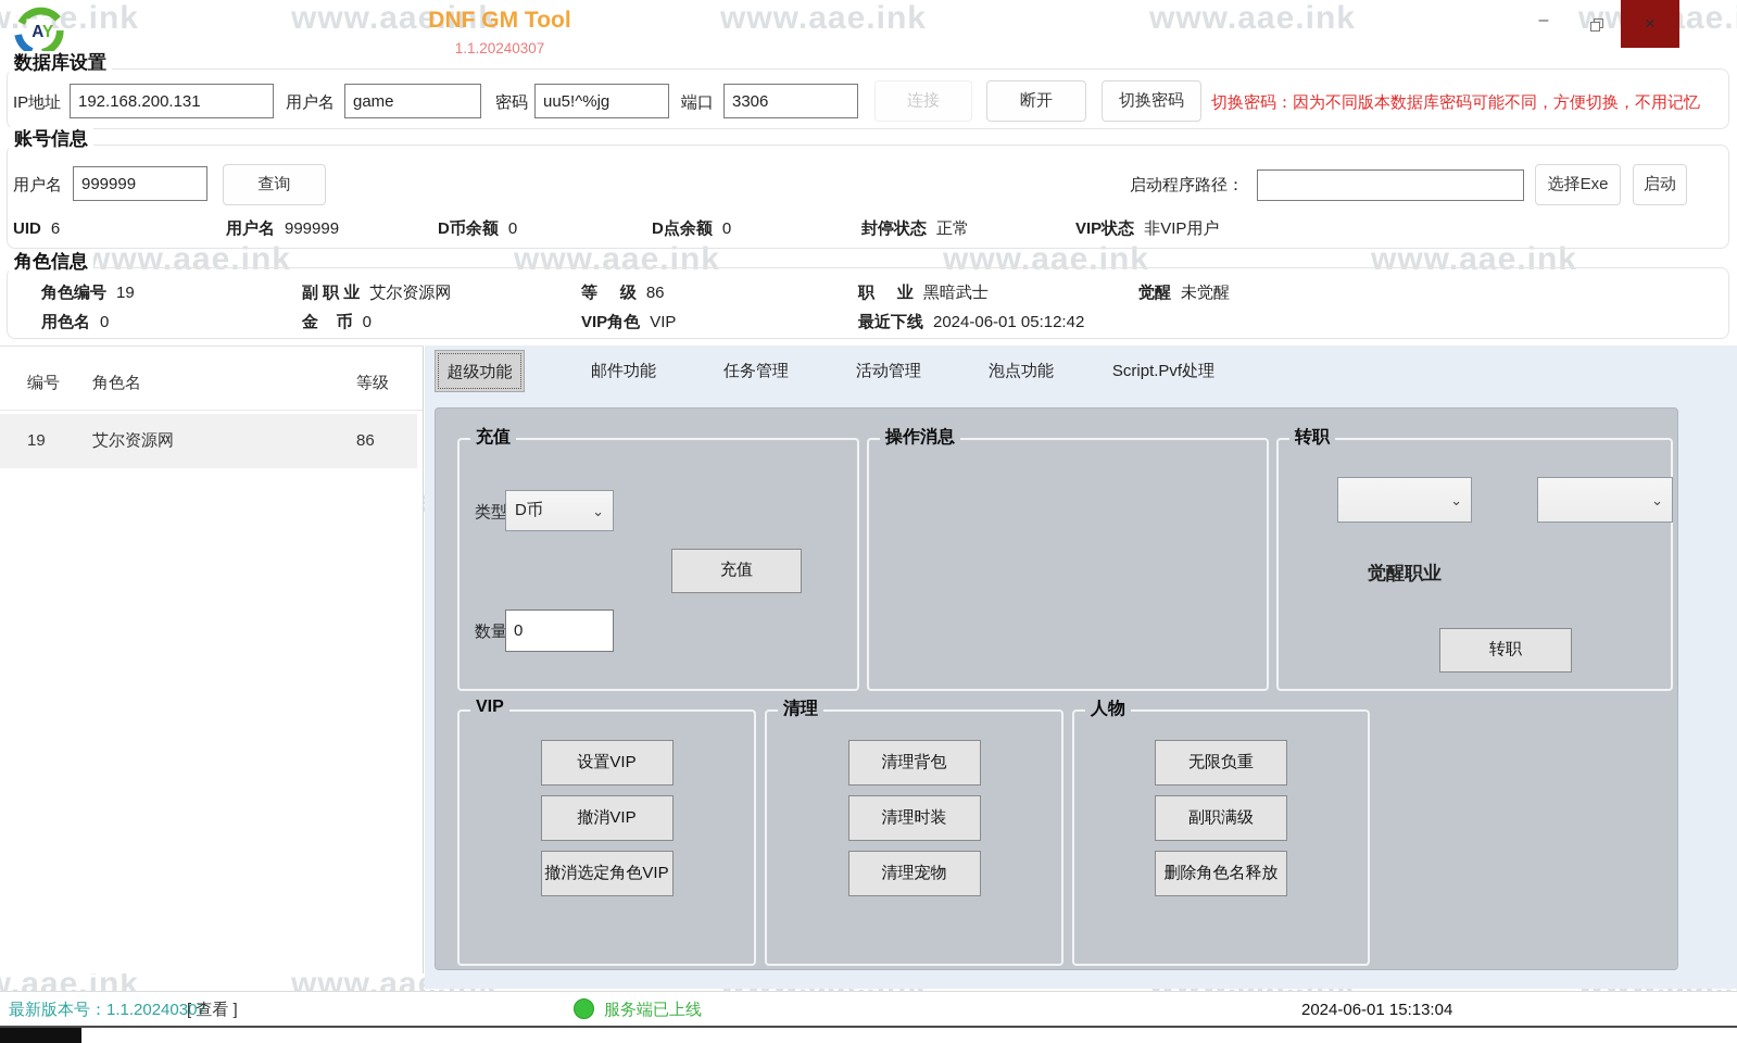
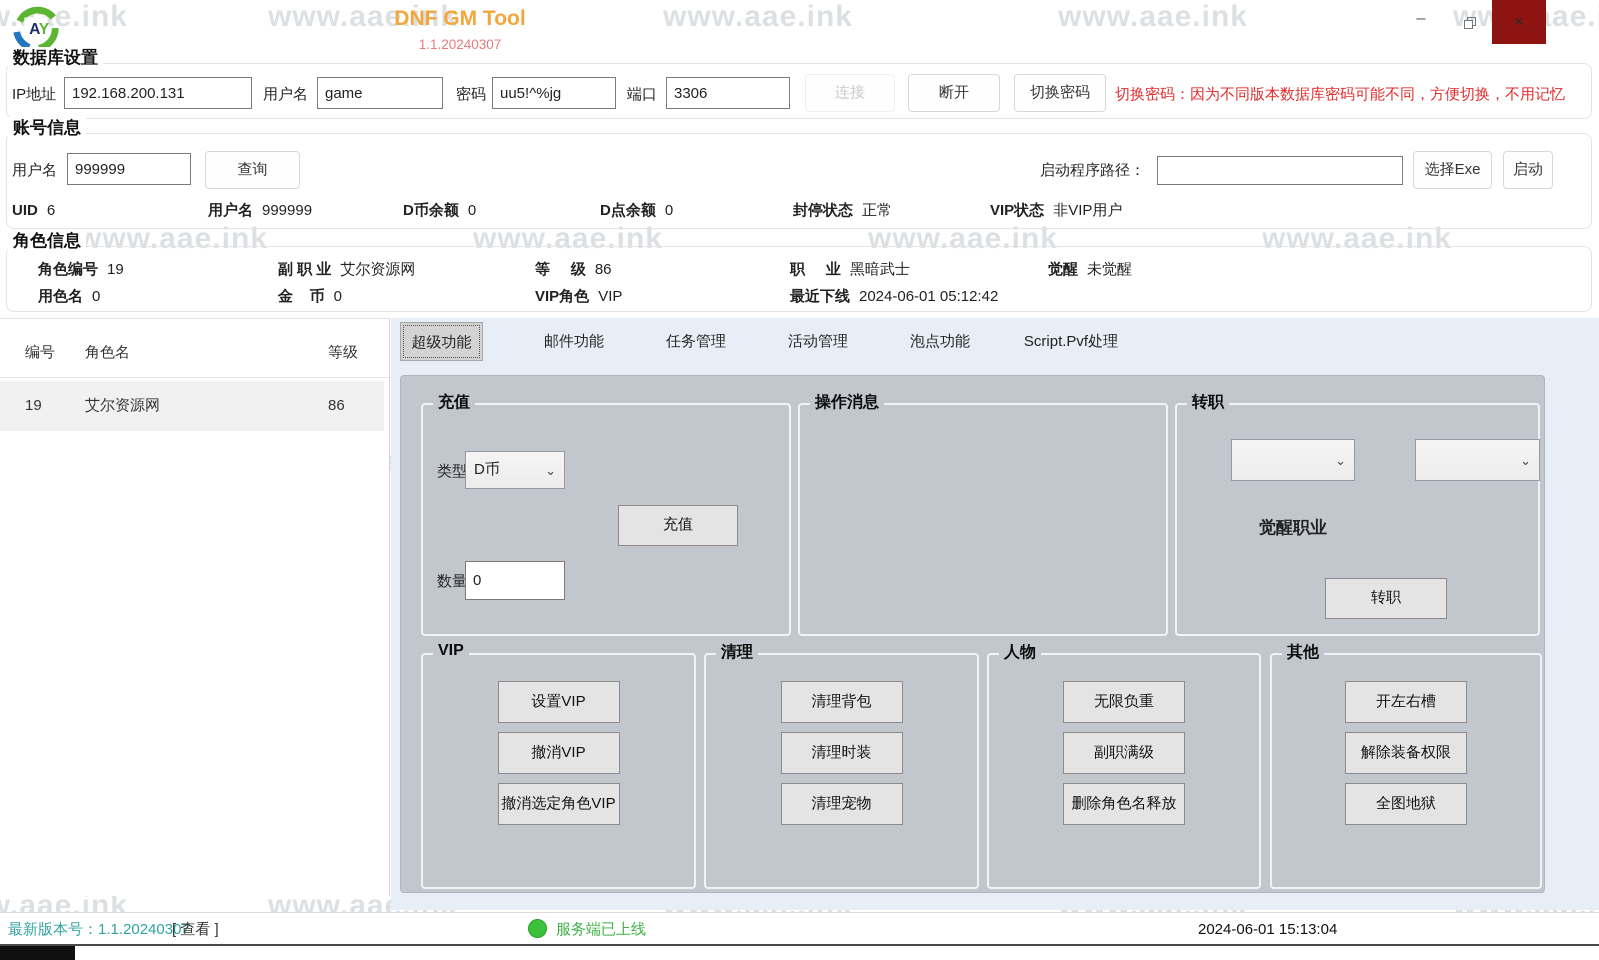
  .aae.ink
  www.aae.ink
  www.aae.ink
  www.aae.ink
  www.aae.ink
  www.aae.ink
  www.aae.ink
  www.aae.ink
  .aae.ink
  A
  Y
  DNF GM Tool
  1.1.20240307
  –
  ×
  数据库设置
  IP地址
  192.168.200.131
  用户名
  game
  密码
  uu5!^%jg
  端口
  3306
  连接
  断开
  切换密码
  切换密码：因为不同版本数据库密码可能不同，方便切换，不用记忆
  账号信息
  用户名
  999999
  查询
  启动程序路径：
  选择Exe
  启动
  UID 6
  用户名 999999
  D币余额 0
  D点余额 0
  封停状态 正常
  VIP状态 非VIP用户
  角色信息
  角色编号 19
  副 职 业 艾尔资源网
  等 级 86
  职 业 黑暗武士
  觉醒 未觉醒
  用色名 0
  金 币 0
  VIP角色 VIP
  最近下线 2024-06-01 05:12:42
  编号
  角色名
  等级
  19
  艾尔资源网
  86
  超级功能
  邮件功能
  任务管理
  活动管理
  泡点功能
  Script.Pvf处理
  充值
  类型
  D币
  ⌄
  充值
  数量
  0
  操作消息
  转职
  ⌄
  ⌄
  觉醒职业
  转职
  VIP
  设置VIP
  撤消VIP
  撤消选定角色VIP
  清理
  清理背包
  清理时装
  清理宠物
  人物
  无限负重
  副职满级
  删除角色名释放
+ 其他
+ 开左右槽
+ 解除装备权限
+ 全图地狱
  最新版本号：1.1.20240307
  [ 查看 ]
  服务端已上线
  2024-06-01 15:13:04
